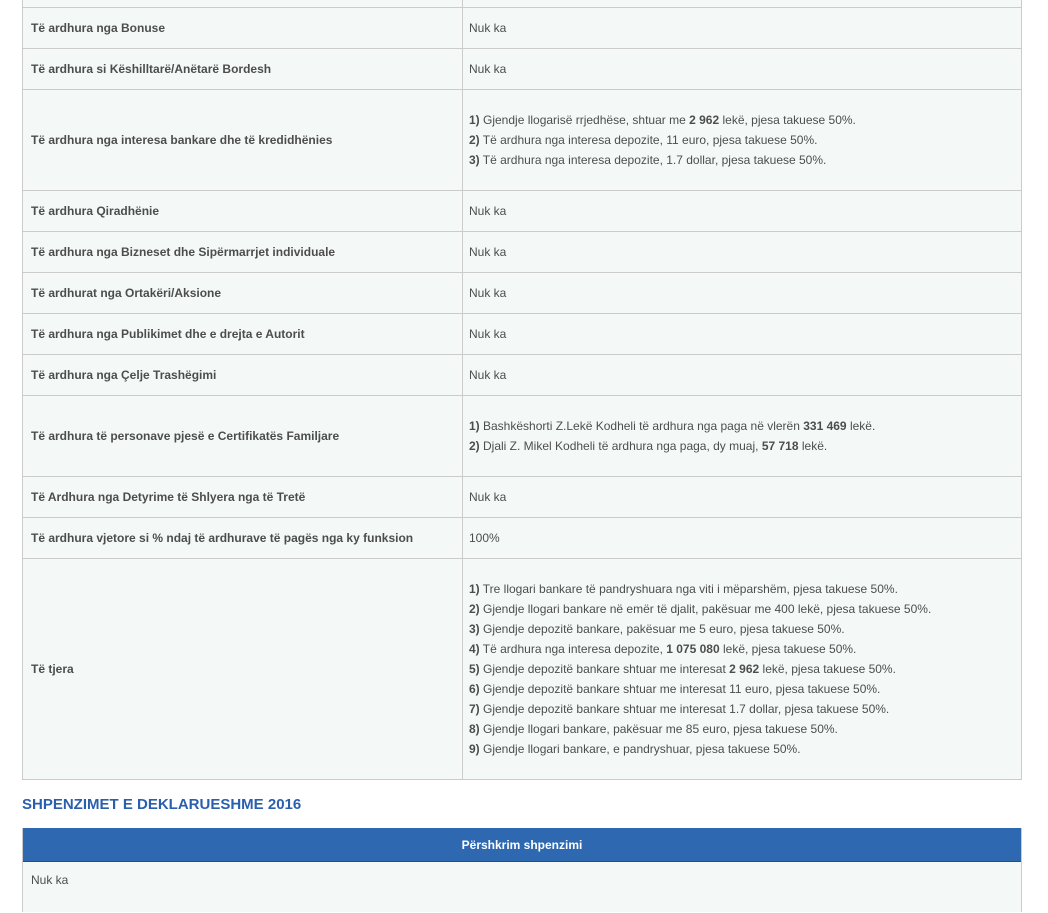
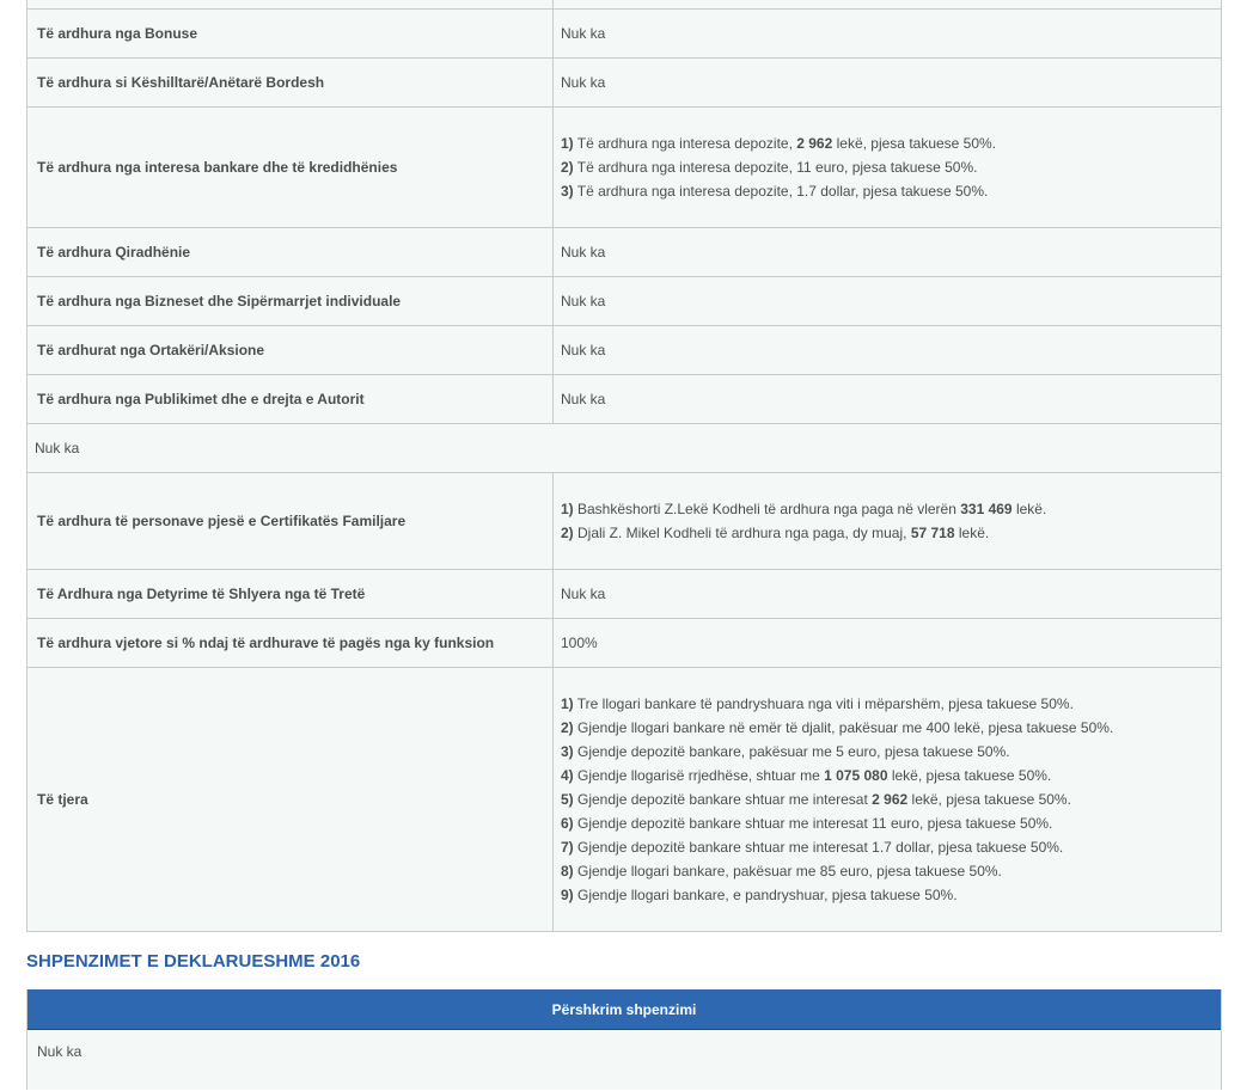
  Të ardhura nga Bonuse
  Nuk ka
  Të ardhura si Këshilltarë/Anëtarë Bordesh
  Nuk ka
  Të ardhura nga interesa bankare dhe të kredidhënies
- 1) Gjendje llogarisë rrjedhëse, shtuar me 2 962 lekë, pjesa takuese 50%.
+ 1) Të ardhura nga interesa depozite, 2 962 lekë, pjesa takuese 50%.
  2) Të ardhura nga interesa depozite, 11 euro, pjesa takuese 50%.
  3) Të ardhura nga interesa depozite, 1.7 dollar, pjesa takuese 50%.
  Të ardhura Qiradhënie
  Nuk ka
  Të ardhura nga Bizneset dhe Sipërmarrjet individuale
  Nuk ka
  Të ardhurat nga Ortakëri/Aksione
  Nuk ka
  Të ardhura nga Publikimet dhe e drejta e Autorit
  Nuk ka
- Të ardhura nga Çelje Trashëgimi
  Nuk ka
  Të ardhura të personave pjesë e Certifikatës Familjare
  1) Bashkëshorti Z.Lekë Kodheli të ardhura nga paga në vlerën 331 469 lekë.
  2) Djali Z. Mikel Kodheli të ardhura nga paga, dy muaj, 57 718 lekë.
  Të Ardhura nga Detyrime të Shlyera nga të Tretë
  Nuk ka
  Të ardhura vjetore si % ndaj të ardhurave të pagës nga ky funksion
  100%
  Të tjera
  1) Tre llogari bankare të pandryshuara nga viti i mëparshëm, pjesa takuese 50%.
  2) Gjendje llogari bankare në emër të djalit, pakësuar me 400 lekë, pjesa takuese 50%.
  3) Gjendje depozitë bankare, pakësuar me 5 euro, pjesa takuese 50%.
- 4) Të ardhura nga interesa depozite, 1 075 080 lekë, pjesa takuese 50%.
+ 4) Gjendje llogarisë rrjedhëse, shtuar me 1 075 080 lekë, pjesa takuese 50%.
  5) Gjendje depozitë bankare shtuar me interesat 2 962 lekë, pjesa takuese 50%.
  6) Gjendje depozitë bankare shtuar me interesat 11 euro, pjesa takuese 50%.
  7) Gjendje depozitë bankare shtuar me interesat 1.7 dollar, pjesa takuese 50%.
  8) Gjendje llogari bankare, pakësuar me 85 euro, pjesa takuese 50%.
  9) Gjendje llogari bankare, e pandryshuar, pjesa takuese 50%.
  SHPENZIMET E DEKLARUESHME 2016
  Përshkrim shpenzimi
  Nuk ka
